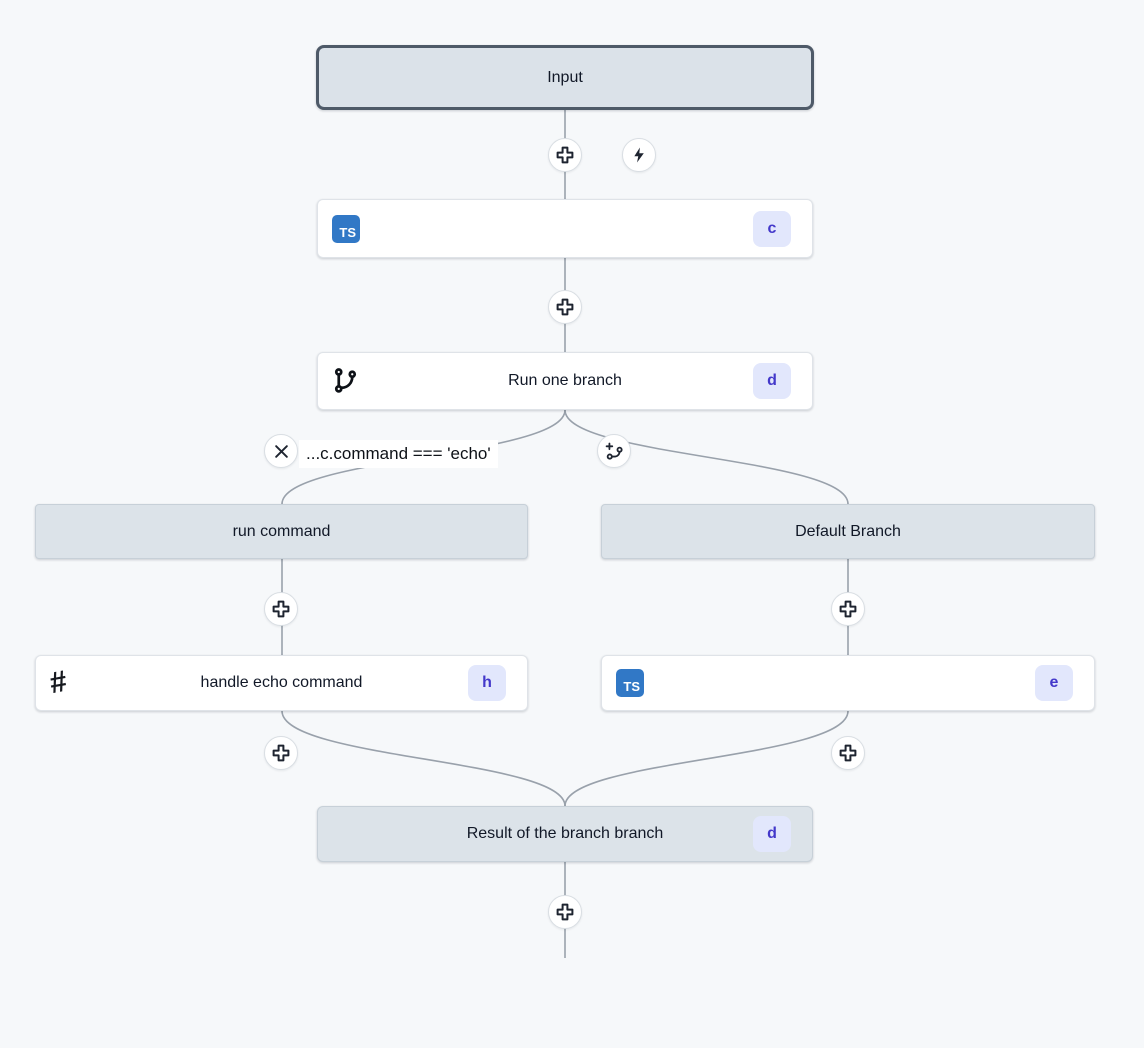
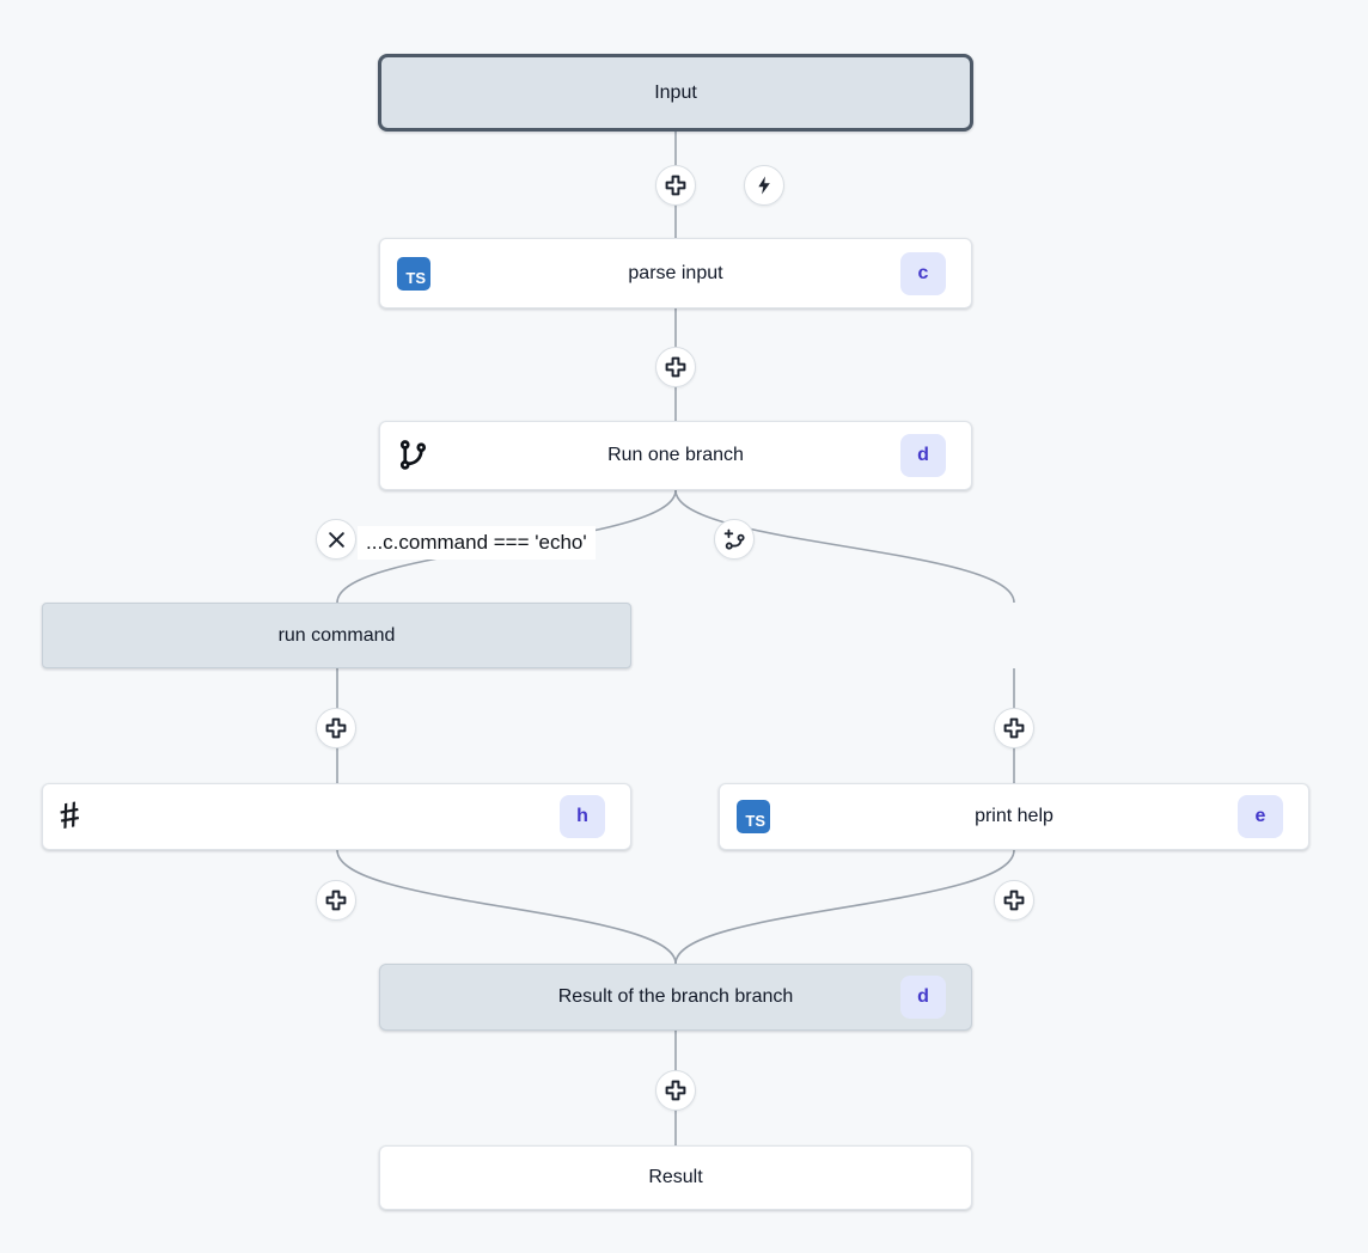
  Input
  TS
+ parse input
  c
  Run one branch
  d
  ...c.command === 'echo'
  run command
- Default Branch
- handle echo command
  h
  TS
+ print help
  e
  Result of the branch branch
  d
+ Result
